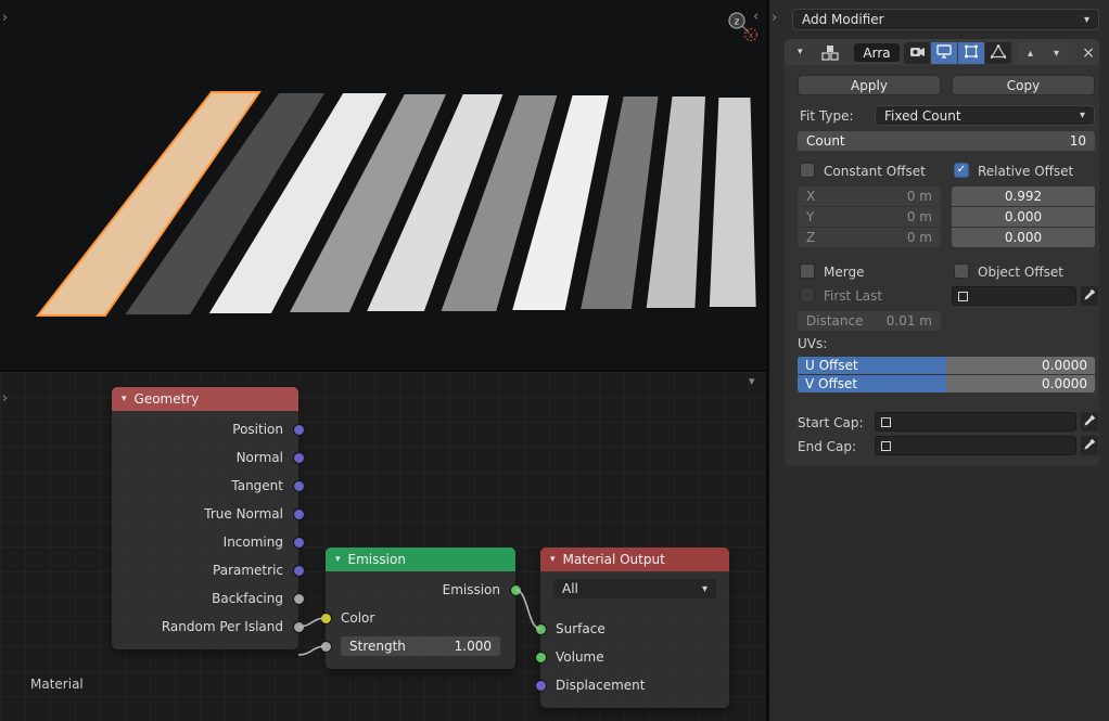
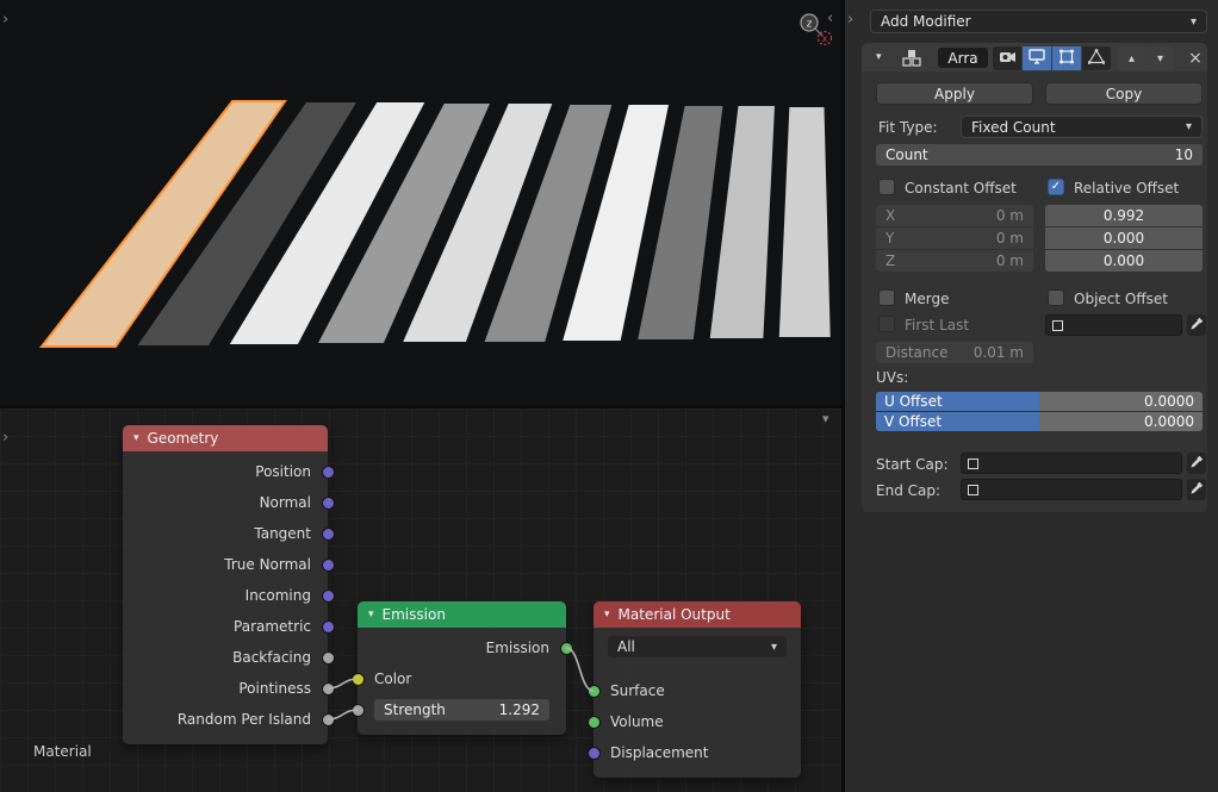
  z
  x
  Geometry
  Position
  Normal
  Tangent
  True Normal
  Incoming
  Parametric
  Backfacing
+ Pointiness
  Random Per Island
  Emission
  Emission
  Color
  Strength
- 1.000
+ 1.292
  Material Output
  All
  Surface
  Volume
  Displacement
  Material
  Add Modifier
  ▾
  Arra
  Apply
  Copy
  Fit Type:
  Fixed Count
  Count
  10
  Constant Offset
  Relative Offset
  X
  0 m
  Y
  0 m
  Z
  0 m
  0.992
  0.000
  0.000
  Merge
  Object Offset
  First Last
  Distance
  0.01 m
  UVs:
  U Offset
  0.0000
  V Offset
  0.0000
  Start Cap:
  End Cap:
